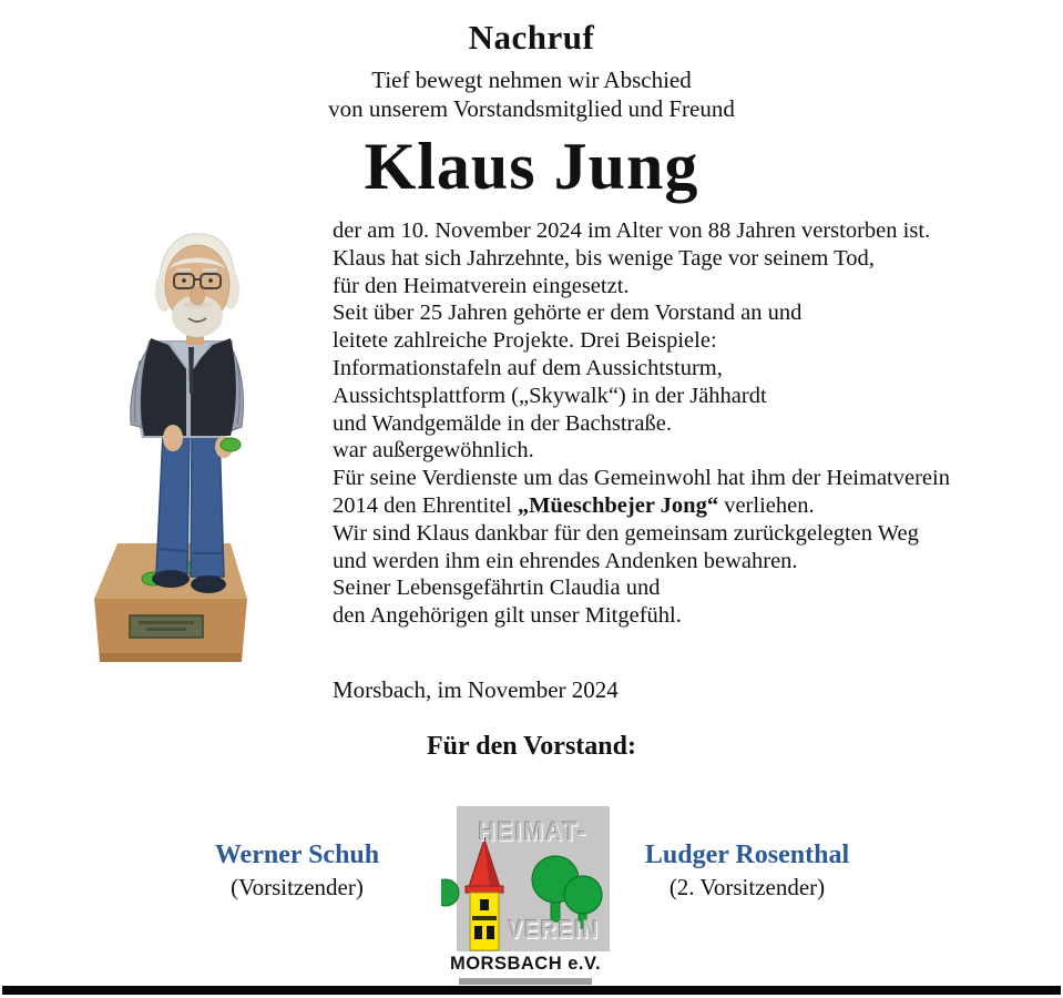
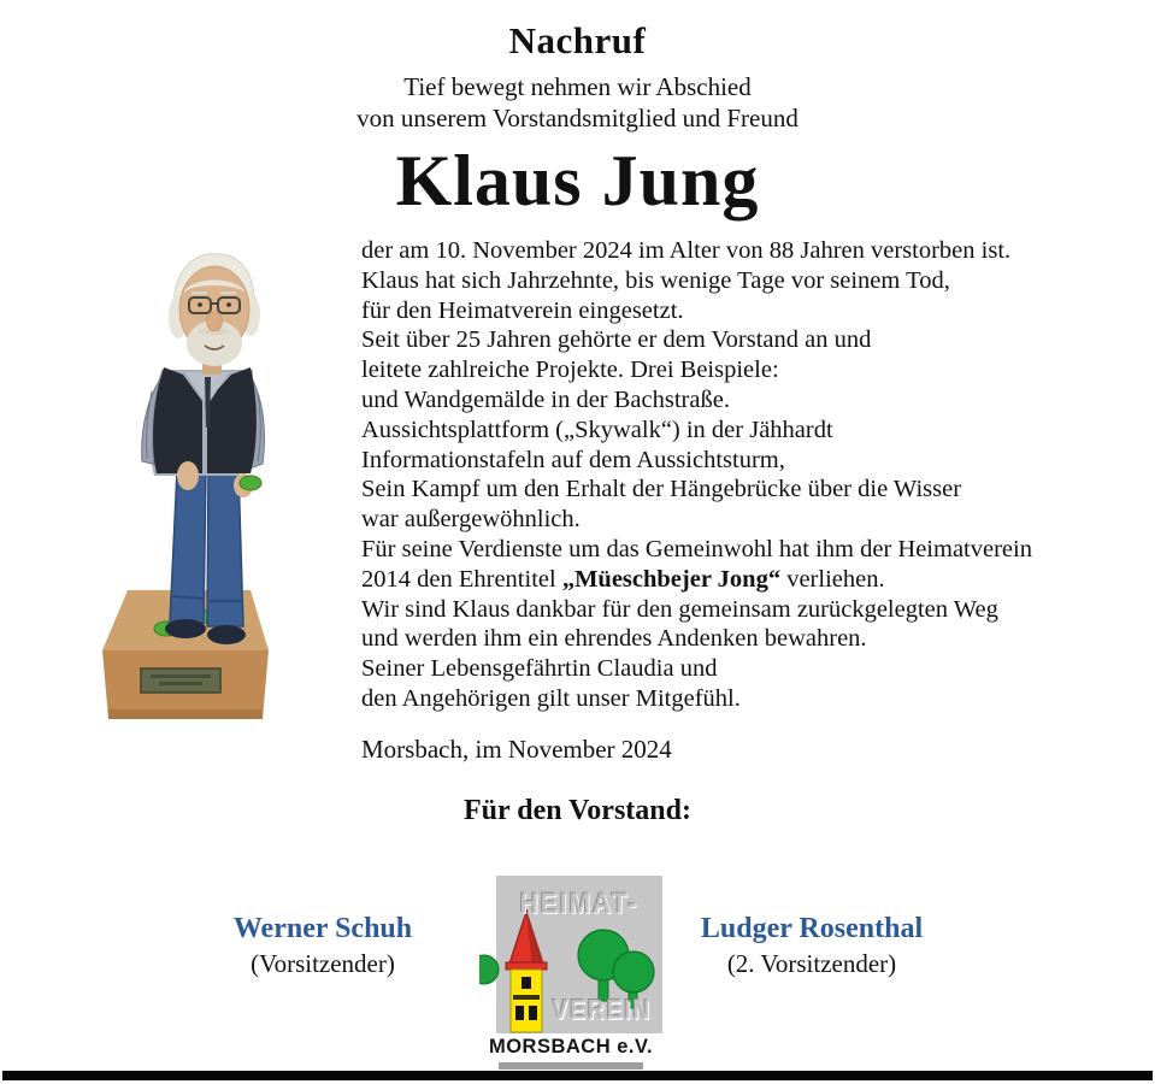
  Nachruf
  Tief bewegt nehmen wir Abschied
  von unserem Vorstandsmitglied und Freund
  Klaus Jung
  der am 10. November 2024 im Alter von 88 Jahren verstorben ist.
  Klaus hat sich Jahrzehnte, bis wenige Tage vor seinem Tod,
  für den Heimatverein eingesetzt.
  Seit über 25 Jahren gehörte er dem Vorstand an und
  leitete zahlreiche Projekte. Drei Beispiele:
- Informationstafeln auf dem Aussichtsturm,
+ und Wandgemälde in der Bachstraße.
  Aussichtsplattform („Skywalk“) in der Jähhardt
- und Wandgemälde in der Bachstraße.
+ Informationstafeln auf dem Aussichtsturm,
+ Sein Kampf um den Erhalt der Hängebrücke über die Wisser
  war außergewöhnlich.
  Für seine Verdienste um das Gemeinwohl hat ihm der Heimatverein
  2014 den Ehrentitel „Müeschbejer Jong“ verliehen.
  Wir sind Klaus dankbar für den gemeinsam zurückgelegten Weg
  und werden ihm ein ehrendes Andenken bewahren.
  Seiner Lebensgefährtin Claudia und
  den Angehörigen gilt unser Mitgefühl.
  Morsbach, im November 2024
  Für den Vorstand:
  Werner Schuh
  (Vorsitzender)
  Ludger Rosenthal
  (2. Vorsitzender)
  HEIMAT-
  VEREIN
  MORSBACH e.V.
